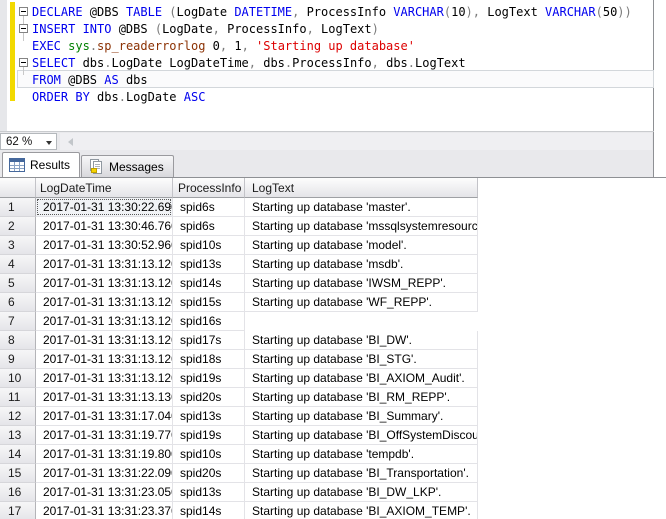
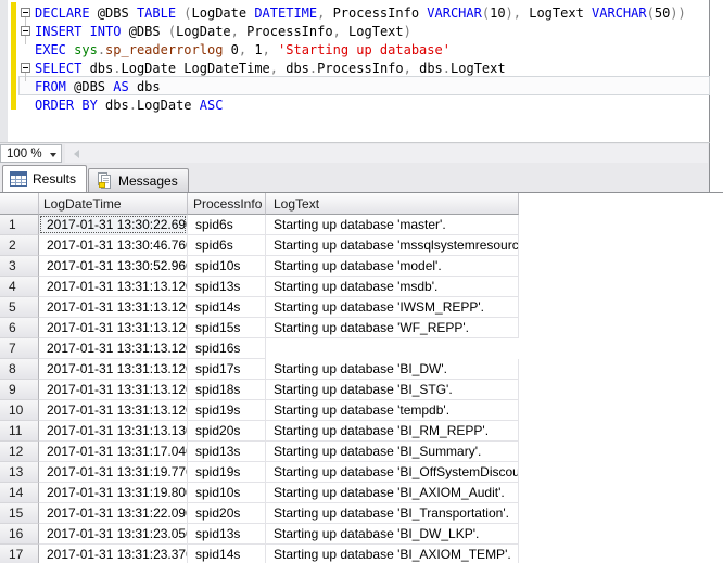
  DECLARE
  @DBS
  TABLE
  (
  LogDate
  DATETIME
  ,
  ProcessInfo
  VARCHAR
  (
  10
  )
  ,
  LogText
  VARCHAR
  (
  50
  )
  )
  INSERT INTO
  @DBS
  (
  LogDate
  ,
  ProcessInfo
  ,
  LogText
  )
  EXEC
  sys
  .
  sp_readerrorlog
  0
  ,
  1
  ,
  'Starting up database'
  SELECT
  dbs
  .
  LogDate LogDateTime
  ,
  dbs
  .
  ProcessInfo
  ,
  dbs
  .
  LogText
  FROM
  @DBS
  AS
  dbs
  ORDER BY
  dbs
  .
  LogDate
  ASC
- 62 %
+ 100 %
  Results
  Messages
  LogDateTime
  ProcessInfo
  LogText
  1
  2017-01-31 13:30:22.69
  spid6s
  Starting up database 'master'.
  2
  2017-01-31 13:30:46.76
  spid6s
  Starting up database 'mssqlsystemresourc
  3
  2017-01-31 13:30:52.96
  spid10s
  Starting up database 'model'.
  4
  2017-01-31 13:31:13.12
  spid13s
  Starting up database 'msdb'.
  5
  2017-01-31 13:31:13.12
  spid14s
  Starting up database 'IWSM_REPP'.
  6
  2017-01-31 13:31:13.12
  spid15s
  Starting up database 'WF_REPP'.
  7
  2017-01-31 13:31:13.12
  spid16s
  8
  2017-01-31 13:31:13.12
  spid17s
  Starting up database 'BI_DW'.
  9
  2017-01-31 13:31:13.12
  spid18s
  Starting up database 'BI_STG'.
  10
  2017-01-31 13:31:13.12
  spid19s
- Starting up database 'BI_AXIOM_Audit'.
+ Starting up database 'tempdb'.
  11
  2017-01-31 13:31:13.13
  spid20s
  Starting up database 'BI_RM_REPP'.
  12
  2017-01-31 13:31:17.04
  spid13s
  Starting up database 'BI_Summary'.
  13
  2017-01-31 13:31:19.77
  spid19s
  Starting up database 'BI_OffSystemDiscou
  14
  2017-01-31 13:31:19.80
  spid10s
- Starting up database 'tempdb'.
+ Starting up database 'BI_AXIOM_Audit'.
  15
  2017-01-31 13:31:22.09
  spid20s
  Starting up database 'BI_Transportation'.
  16
  2017-01-31 13:31:23.05
  spid13s
  Starting up database 'BI_DW_LKP'.
  17
  2017-01-31 13:31:23.37
  spid14s
  Starting up database 'BI_AXIOM_TEMP'.
